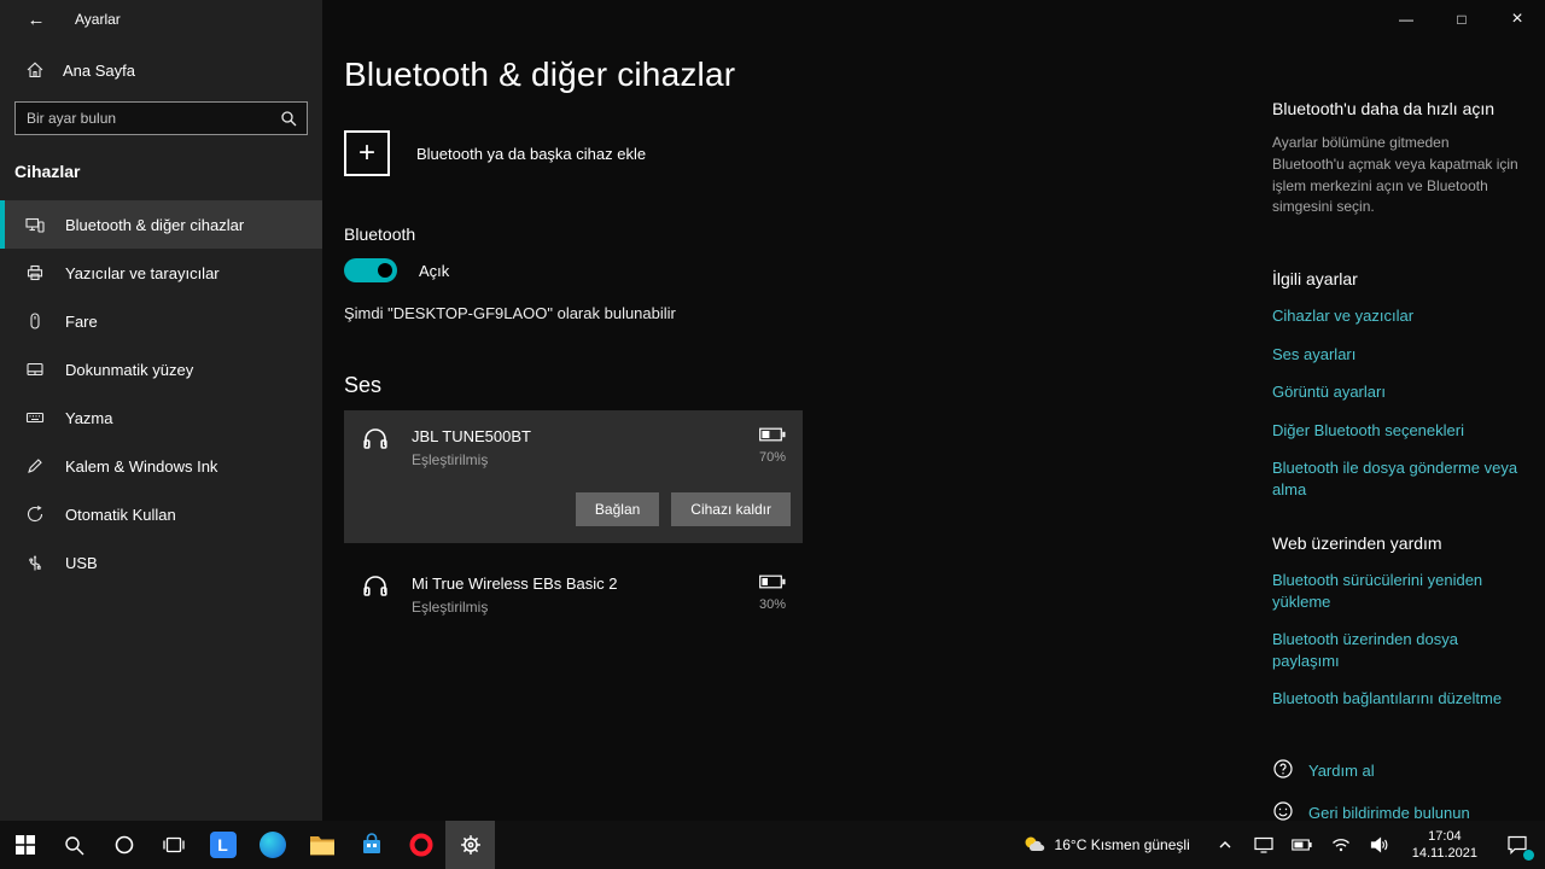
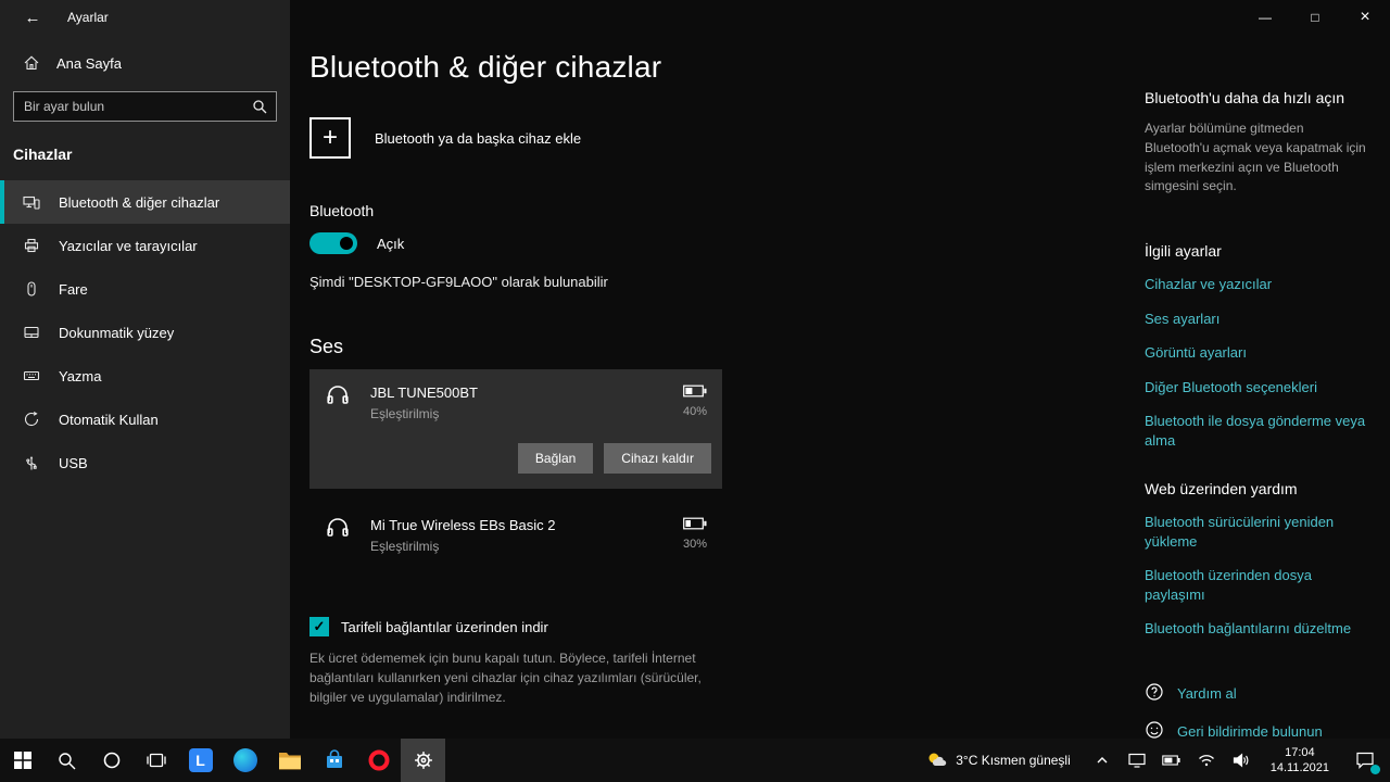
  ←
  Ayarlar
  Ana Sayfa
  Bir ayar bulun
  Cihazlar
  Bluetooth & diğer cihazlar
  Yazıcılar ve tarayıcılar
  Fare
  Dokunmatik yüzey
  Yazma
- Kalem & Windows Ink
  Otomatik Kullan
  USB
  —
  □
  ×
  Bluetooth & diğer cihazlar
  +
  Bluetooth ya da başka cihaz ekle
  Bluetooth
  Açık
  Şimdi "DESKTOP-GF9LAOO" olarak bulunabilir
  Ses
  JBL TUNE500BT
  Eşleştirilmiş
- 70%
+ 40%
  Bağlan
  Cihazı kaldır
  Mi True Wireless EBs Basic 2
  Eşleştirilmiş
  30%
+ ✓
+ Tarifeli bağlantılar üzerinden indir
+ Ek ücret ödememek için bunu kapalı tutun. Böylece, tarifeli İnternet bağlantıları kullanırken yeni cihazlar için cihaz yazılımları (sürücüler, bilgiler ve uygulamalar) indirilmez.
  Bluetooth'u daha da hızlı açın
  Ayarlar bölümüne gitmeden Bluetooth'u açmak veya kapatmak için işlem merkezini açın ve Bluetooth simgesini seçin.
  İlgili ayarlar
  Cihazlar ve yazıcılar
  Ses ayarları
  Görüntü ayarları
  Diğer Bluetooth seçenekleri
  Bluetooth ile dosya gönderme veya alma
  Web üzerinden yardım
  Bluetooth sürücülerini yeniden yükleme
  Bluetooth üzerinden dosya paylaşımı
  Bluetooth bağlantılarını düzeltme
  Yardım al
  Geri bildirimde bulunun
  L
- 16°C Kısmen güneşli
+ 3°C Kısmen güneşli
  17:04
  14.11.2021
